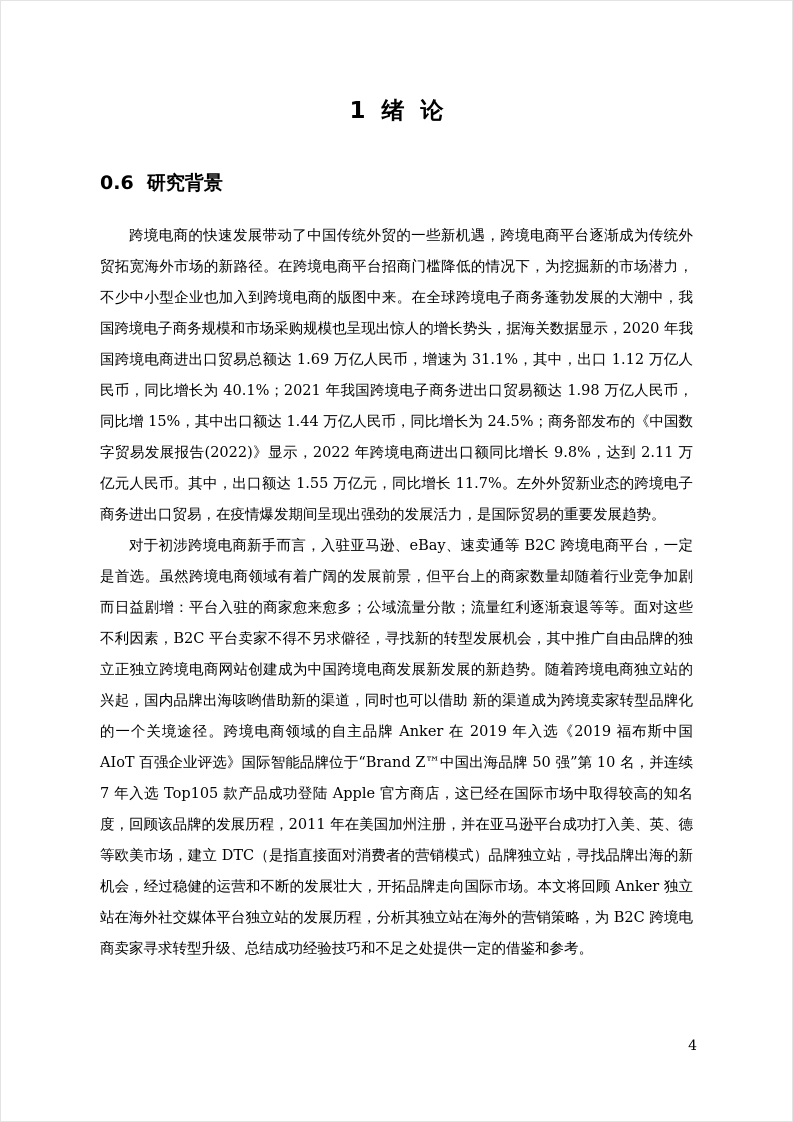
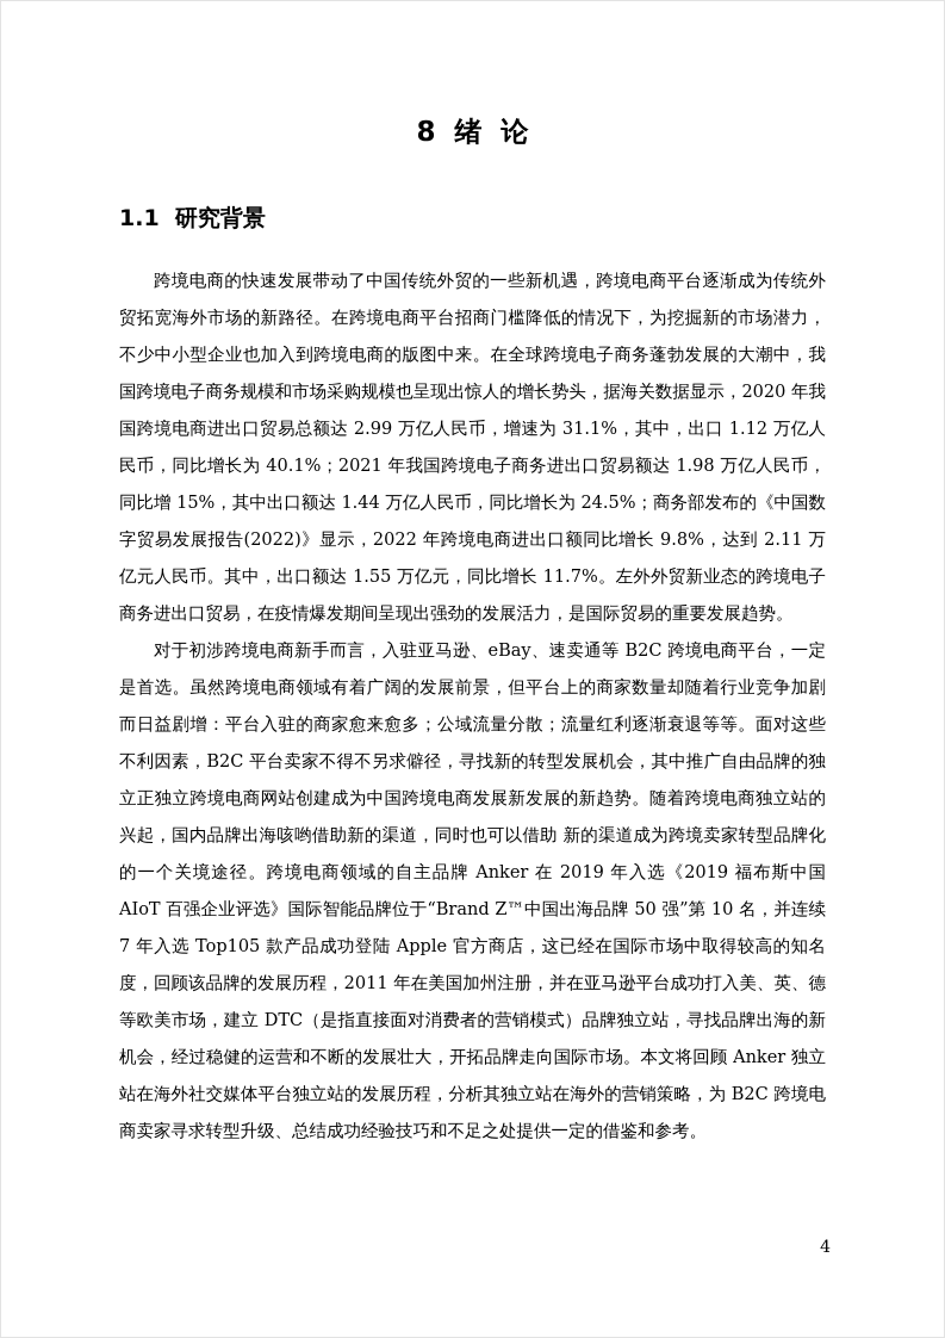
- 1 绪 论
+ 8 绪 论
- 0.6 研究背景
+ 1.1 研究背景
- 跨境电商的快速发展带动了中国传统外贸的一些新机遇，跨境电商平台逐渐成为传统外贸拓宽海外市场的新路径。在跨境电商平台招商门槛降低的情况下，为挖掘新的市场潜力，不少中小型企业也加入到跨境电商的版图中来。在全球跨境电子商务蓬勃发展的大潮中，我国跨境电子商务规模和市场采购规模也呈现出惊人的增长势头，据海关数据显示，2020 年我国跨境电商进出口贸易总额达 1.69 万亿人民币，增速为 31.1%，其中，出口 1.12 万亿人民币，同比增长为 40.1%；2021 年我国跨境电子商务进出口贸易额达 1.98 万亿人民币，同比增 15%，其中出口额达 1.44 万亿人民币，同比增长为 24.5%；商务部发布的《中国数字贸易发展报告(2022)》显示，2022 年跨境电商进出口额同比增长 9.8%，达到 2.11 万亿元人民币。其中，出口额达 1.55 万亿元，同比增长 11.7%。左外外贸新业态的跨境电子商务进出口贸易，在疫情爆发期间呈现出强劲的发展活力，是国际贸易的重要发展趋势。
+ 跨境电商的快速发展带动了中国传统外贸的一些新机遇，跨境电商平台逐渐成为传统外贸拓宽海外市场的新路径。在跨境电商平台招商门槛降低的情况下，为挖掘新的市场潜力，不少中小型企业也加入到跨境电商的版图中来。在全球跨境电子商务蓬勃发展的大潮中，我国跨境电子商务规模和市场采购规模也呈现出惊人的增长势头，据海关数据显示，2020 年我国跨境电商进出口贸易总额达 2.99 万亿人民币，增速为 31.1%，其中，出口 1.12 万亿人民币，同比增长为 40.1%；2021 年我国跨境电子商务进出口贸易额达 1.98 万亿人民币，同比增 15%，其中出口额达 1.44 万亿人民币，同比增长为 24.5%；商务部发布的《中国数字贸易发展报告(2022)》显示，2022 年跨境电商进出口额同比增长 9.8%，达到 2.11 万亿元人民币。其中，出口额达 1.55 万亿元，同比增长 11.7%。左外外贸新业态的跨境电子商务进出口贸易，在疫情爆发期间呈现出强劲的发展活力，是国际贸易的重要发展趋势。
  对于初涉跨境电商新手而言，入驻亚马逊、eBay、速卖通等 B2C 跨境电商平台，一定是首选。虽然跨境电商领域有着广阔的发展前景，但平台上的商家数量却随着行业竞争加剧而日益剧增：平台入驻的商家愈来愈多；公域流量分散；流量红利逐渐衰退等等。面对这些不利因素，B2C 平台卖家不得不另求僻径，寻找新的转型发展机会，其中推广自由品牌的独立正独立跨境电商网站创建成为中国跨境电商发展新发展的新趋势。随着跨境电商独立站的兴起，国内品牌出海咳哟借助新的渠道，同时也可以借助 新的渠道成为跨境卖家转型品牌化的一个关境途径。跨境电商领域的自主品牌 Anker 在 2019 年入选《2019 福布斯中国 AIoT 百强企业评选》国际智能品牌位于“Brand Z™中国出海品牌 50 强”第 10 名，并连续 7 年入选 Top105 款产品成功登陆 Apple 官方商店，这已经在国际市场中取得较高的知名度，回顾该品牌的发展历程，2011 年在美国加州注册，并在亚马逊平台成功打入美、英、德等欧美市场，建立 DTC（是指直接面对消费者的营销模式）品牌独立站，寻找品牌出海的新机会，经过稳健的运营和不断的发展壮大，开拓品牌走向国际市场。本文将回顾 Anker 独立站在海外社交媒体平台独立站的发展历程，分析其独立站在海外的营销策略，为 B2C 跨境电商卖家寻求转型升级、总结成功经验技巧和不足之处提供一定的借鉴和参考。
  4
